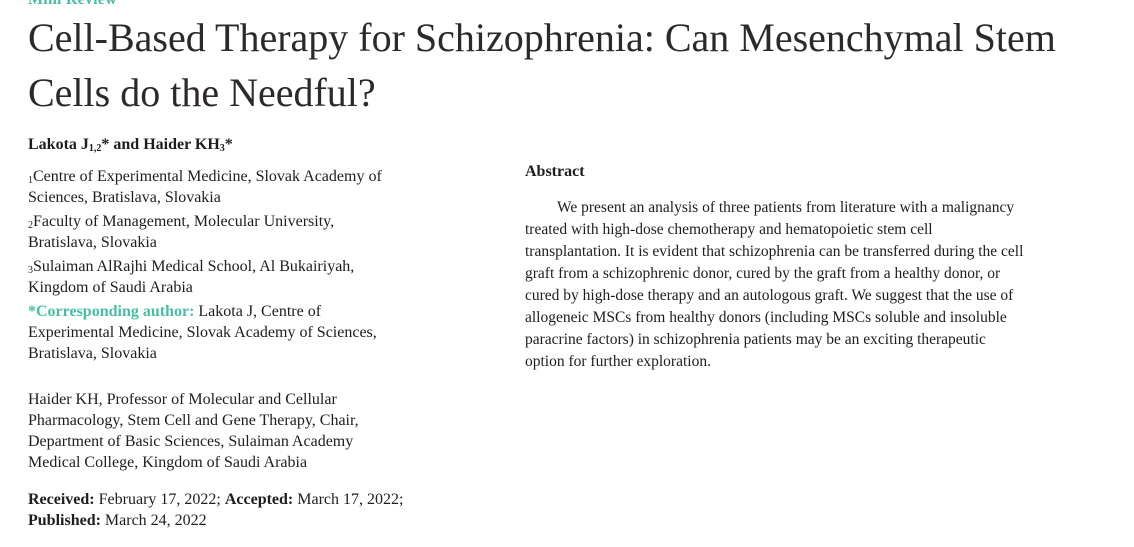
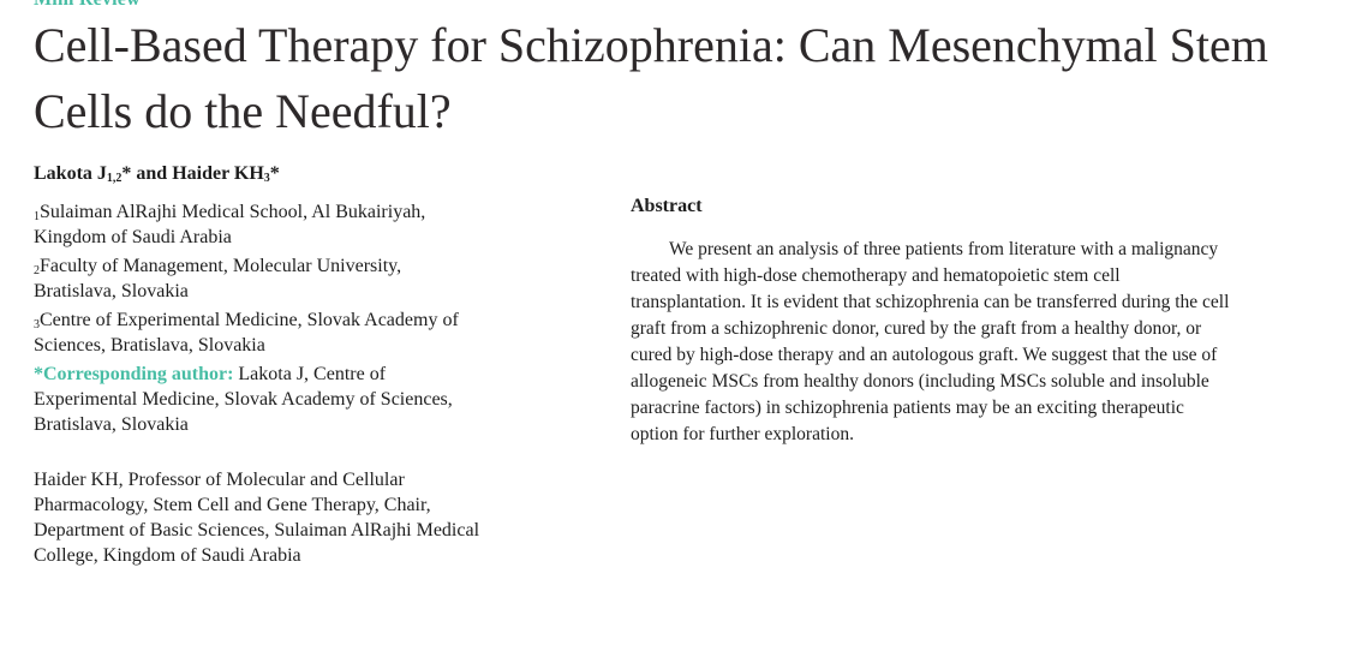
  Cell-Based Therapy for Schizophrenia: Can Mesenchymal Stem Cells do the Needful?
  Lakota J1,2* and Haider KH3*
- 1Centre of Experimental Medicine, Slovak Academy of Sciences, Bratislava, Slovakia
+ 1Sulaiman AlRajhi Medical School, Al Bukairiyah, Kingdom of Saudi Arabia
  2Faculty of Management, Molecular University, Bratislava, Slovakia
- 3Sulaiman AlRajhi Medical School, Al Bukairiyah, Kingdom of Saudi Arabia
+ 3Centre of Experimental Medicine, Slovak Academy of Sciences, Bratislava, Slovakia
  *Corresponding author: Lakota J, Centre of Experimental Medicine, Slovak Academy of Sciences, Bratislava, Slovakia
- Haider KH, Professor of Molecular and Cellular Pharmacology, Stem Cell and Gene Therapy, Chair, Department of Basic Sciences, Sulaiman Academy Medical College, Kingdom of Saudi Arabia
+ Haider KH, Professor of Molecular and Cellular Pharmacology, Stem Cell and Gene Therapy, Chair, Department of Basic Sciences, Sulaiman AlRajhi Medical College, Kingdom of Saudi Arabia
- Received: February 17, 2022; Accepted: March 17, 2022; Published: March 24, 2022
  Abstract
  We present an analysis of three patients from literature with a malignancy treated with high-dose chemotherapy and hematopoietic stem cell transplantation. It is evident that schizophrenia can be transferred during the cell graft from a schizophrenic donor, cured by the graft from a healthy donor, or cured by high-dose therapy and an autologous graft. We suggest that the use of allogeneic MSCs from healthy donors (including MSCs soluble and insoluble paracrine factors) in schizophrenia patients may be an exciting therapeutic option for further exploration.
